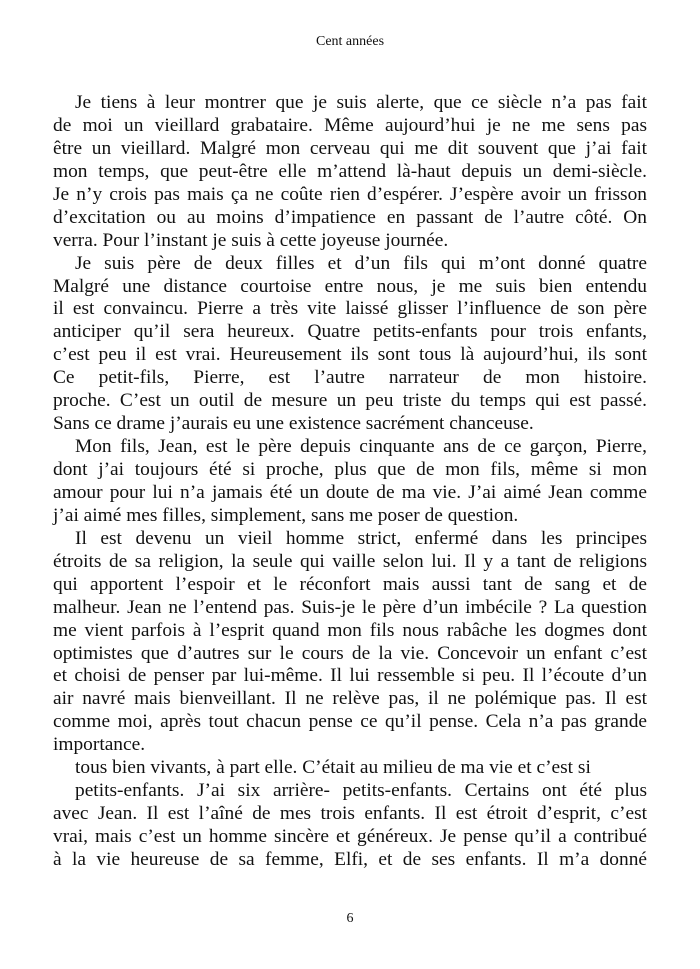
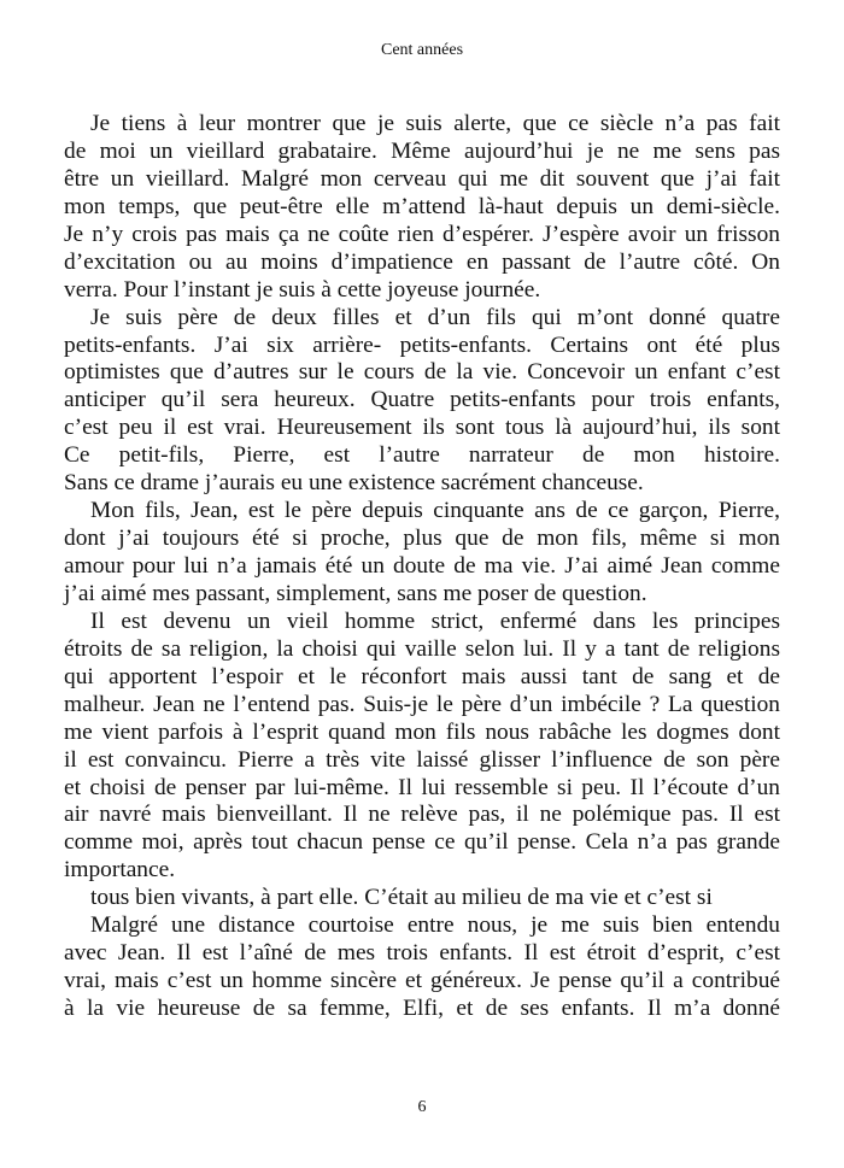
  Cent années
  Je tiens à leur montrer que je suis alerte, que ce siècle n’a pas fait
  de moi un vieillard grabataire. Même aujourd’hui je ne me sens pas
  être un vieillard. Malgré mon cerveau qui me dit souvent que j’ai fait
  mon temps, que peut-être elle m’attend là-haut depuis un demi-siècle.
  Je n’y crois pas mais ça ne coûte rien d’espérer. J’espère avoir un frisson
  d’excitation ou au moins d’impatience en passant de l’autre côté. On
  verra. Pour l’instant je suis à cette joyeuse journée.
  Je suis père de deux filles et d’un fils qui m’ont donné quatre
- Malgré une distance courtoise entre nous, je me suis bien entendu
+ petits-enfants. J’ai six arrière- petits-enfants. Certains ont été plus
- il est convaincu. Pierre a très vite laissé glisser l’influence de son père
+ optimistes que d’autres sur le cours de la vie. Concevoir un enfant c’est
  anticiper qu’il sera heureux. Quatre petits-enfants pour trois enfants,
  c’est peu il est vrai. Heureusement ils sont tous là aujourd’hui, ils sont
  Ce petit-fils, Pierre, est l’autre narrateur de mon histoire.
- proche. C’est un outil de mesure un peu triste du temps qui est passé.
  Sans ce drame j’aurais eu une existence sacrément chanceuse.
  Mon fils, Jean, est le père depuis cinquante ans de ce garçon, Pierre,
  dont j’ai toujours été si proche, plus que de mon fils, même si mon
  amour pour lui n’a jamais été un doute de ma vie. J’ai aimé Jean comme
- j’ai aimé mes filles, simplement, sans me poser de question.
+ j’ai aimé mes passant, simplement, sans me poser de question.
  Il est devenu un vieil homme strict, enfermé dans les principes
- étroits de sa religion, la seule qui vaille selon lui. Il y a tant de religions
+ étroits de sa religion, la choisi qui vaille selon lui. Il y a tant de religions
  qui apportent l’espoir et le réconfort mais aussi tant de sang et de
  malheur. Jean ne l’entend pas. Suis-je le père d’un imbécile ? La question
  me vient parfois à l’esprit quand mon fils nous rabâche les dogmes dont
- optimistes que d’autres sur le cours de la vie. Concevoir un enfant c’est
+ il est convaincu. Pierre a très vite laissé glisser l’influence de son père
  et choisi de penser par lui-même. Il lui ressemble si peu. Il l’écoute d’un
  air navré mais bienveillant. Il ne relève pas, il ne polémique pas. Il est
  comme moi, après tout chacun pense ce qu’il pense. Cela n’a pas grande
  importance.
  tous bien vivants, à part elle. C’était au milieu de ma vie et c’est si
- petits-enfants. J’ai six arrière- petits-enfants. Certains ont été plus
+ Malgré une distance courtoise entre nous, je me suis bien entendu
  avec Jean. Il est l’aîné de mes trois enfants. Il est étroit d’esprit, c’est
  vrai, mais c’est un homme sincère et généreux. Je pense qu’il a contribué
  à la vie heureuse de sa femme, Elfi, et de ses enfants. Il m’a donné
  6
